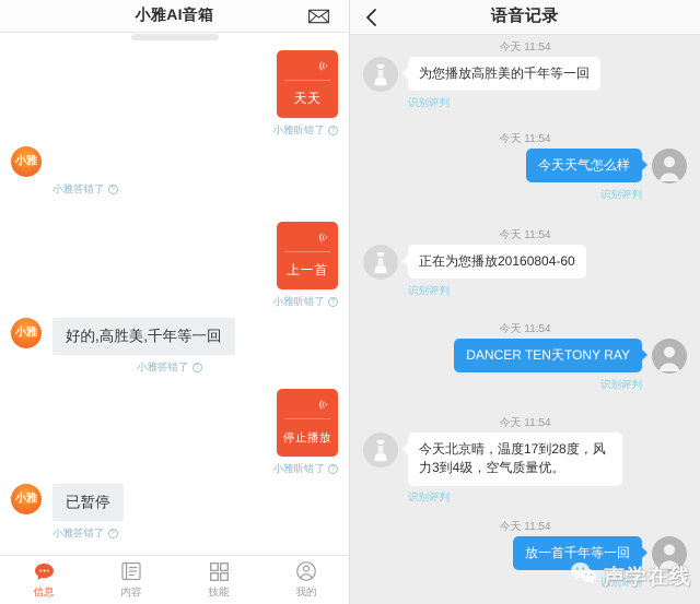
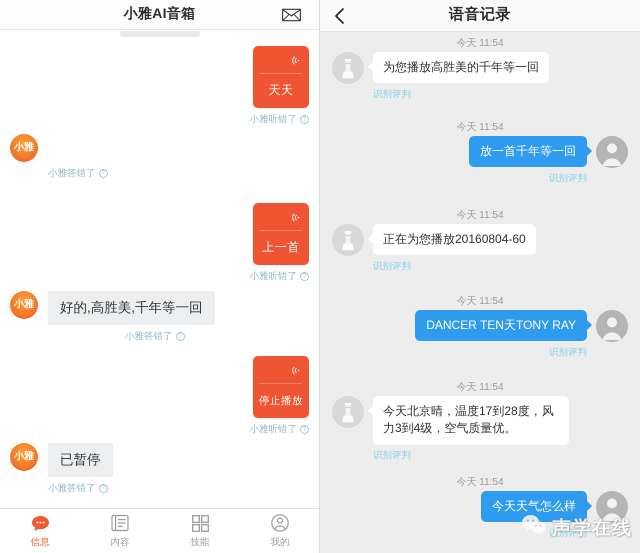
  小雅AI音箱
  天天
  小雅听错了
  小雅
  小雅答错了
  上一首
  小雅听错了
  小雅
  好的,高胜美,千年等一回
  小雅答错了
  停止播放
  小雅听错了
  小雅
  已暂停
  小雅答错了
  信息
  内容
  技能
  我的
  语音记录
  今天 11:54
  为您播放高胜美的千年等一回
  识别评判
  今天 11:54
- 今天天气怎么样
+ 放一首千年等一回
  识别评判
  今天 11:54
  正在为您播放20160804-60
  识别评判
  今天 11:54
  DANCER TEN天TONY RAY
  识别评判
  今天 11:54
  今天北京晴，温度17到28度，风力3到4级，空气质量优。
  识别评判
  今天 11:54
- 放一首千年等一回
+ 今天天气怎么样
  识别评判
  声学在线
